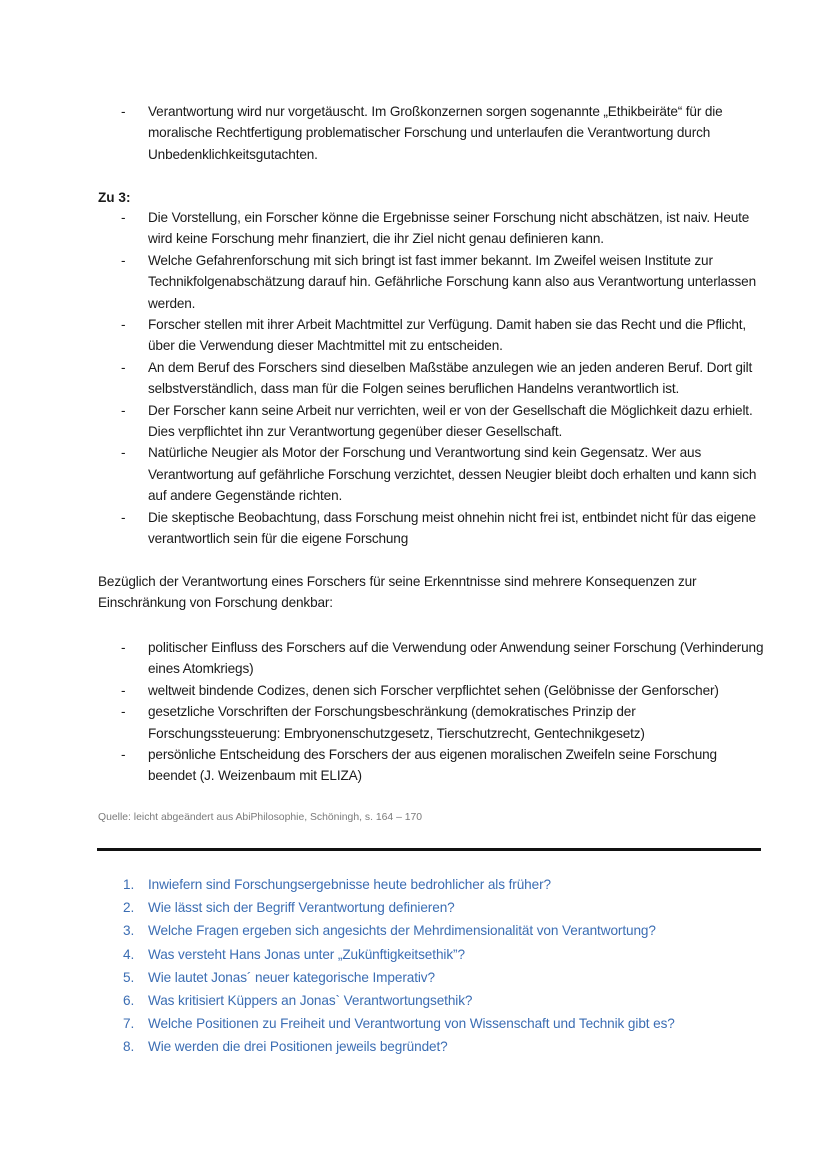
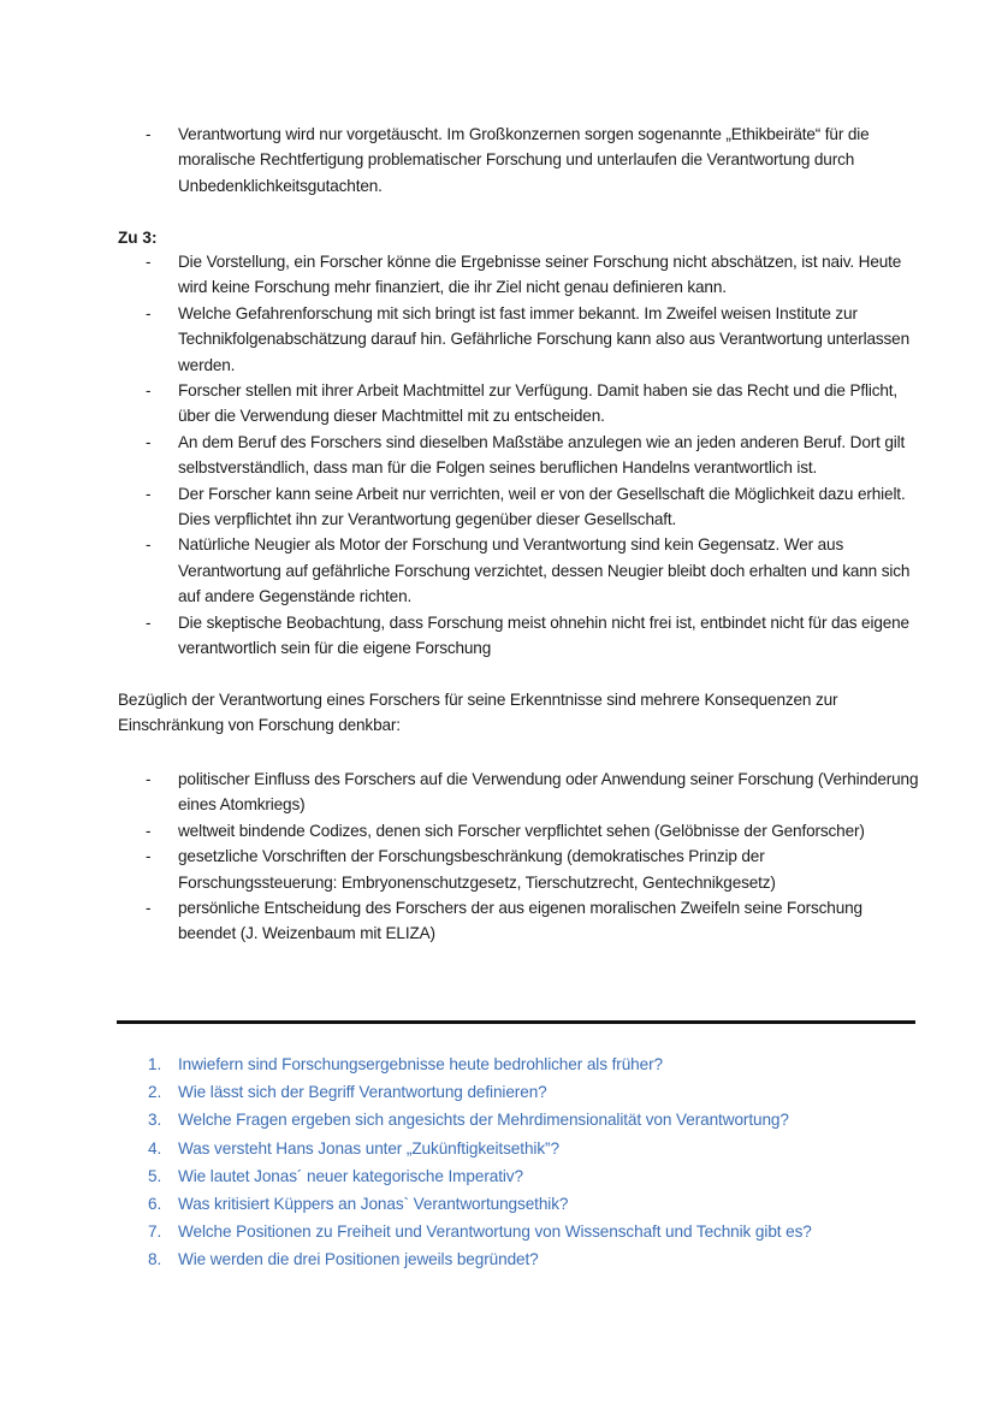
  -
  Verantwortung wird nur vorgetäuscht. Im Großkonzernen sorgen sogenannte „Ethikbeiräte“ für die moralische Rechtfertigung problematischer Forschung und unterlaufen die Verantwortung durch Unbedenklichkeitsgutachten.
  Zu 3:
  -
  Die Vorstellung, ein Forscher könne die Ergebnisse seiner Forschung nicht abschätzen, ist naiv. Heute wird keine Forschung mehr finanziert, die ihr Ziel nicht genau definieren kann.
  -
  Welche Gefahrenforschung mit sich bringt ist fast immer bekannt. Im Zweifel weisen Institute zur Technikfolgenabschätzung darauf hin. Gefährliche Forschung kann also aus Verantwortung unterlassen werden.
  -
  Forscher stellen mit ihrer Arbeit Machtmittel zur Verfügung. Damit haben sie das Recht und die Pflicht, über die Verwendung dieser Machtmittel mit zu entscheiden.
  -
  An dem Beruf des Forschers sind dieselben Maßstäbe anzulegen wie an jeden anderen Beruf. Dort gilt selbstverständlich, dass man für die Folgen seines beruflichen Handelns verantwortlich ist.
  -
  Der Forscher kann seine Arbeit nur verrichten, weil er von der Gesellschaft die Möglichkeit dazu erhielt. Dies verpflichtet ihn zur Verantwortung gegenüber dieser Gesellschaft.
  -
  Natürliche Neugier als Motor der Forschung und Verantwortung sind kein Gegensatz. Wer aus Verantwortung auf gefährliche Forschung verzichtet, dessen Neugier bleibt doch erhalten und kann sich auf andere Gegenstände richten.
  -
  Die skeptische Beobachtung, dass Forschung meist ohnehin nicht frei ist, entbindet nicht für das eigene verantwortlich sein für die eigene Forschung
  Bezüglich der Verantwortung eines Forschers für seine Erkenntnisse sind mehrere Konsequenzen zur Einschränkung von Forschung denkbar:
  -
  politischer Einfluss des Forschers auf die Verwendung oder Anwendung seiner Forschung (Verhinderung eines Atomkriegs)
  -
  weltweit bindende Codizes, denen sich Forscher verpflichtet sehen (Gelöbnisse der Genforscher)
  -
  gesetzliche Vorschriften der Forschungsbeschränkung (demokratisches Prinzip der Forschungssteuerung: Embryonenschutzgesetz, Tierschutzrecht, Gentechnikgesetz)
  -
  persönliche Entscheidung des Forschers der aus eigenen moralischen Zweifeln seine Forschung beendet (J. Weizenbaum mit ELIZA)
- Quelle: leicht abgeändert aus AbiPhilosophie, Schöningh, s. 164 – 170
  1.
  Inwiefern sind Forschungsergebnisse heute bedrohlicher als früher?
  2.
  Wie lässt sich der Begriff Verantwortung definieren?
  3.
  Welche Fragen ergeben sich angesichts der Mehrdimensionalität von Verantwortung?
  4.
  Was versteht Hans Jonas unter „Zukünftigkeitsethik”?
  5.
  Wie lautet Jonas´ neuer kategorische Imperativ?
  6.
  Was kritisiert Küppers an Jonas` Verantwortungsethik?
  7.
  Welche Positionen zu Freiheit und Verantwortung von Wissenschaft und Technik gibt es?
  8.
  Wie werden die drei Positionen jeweils begründet?
